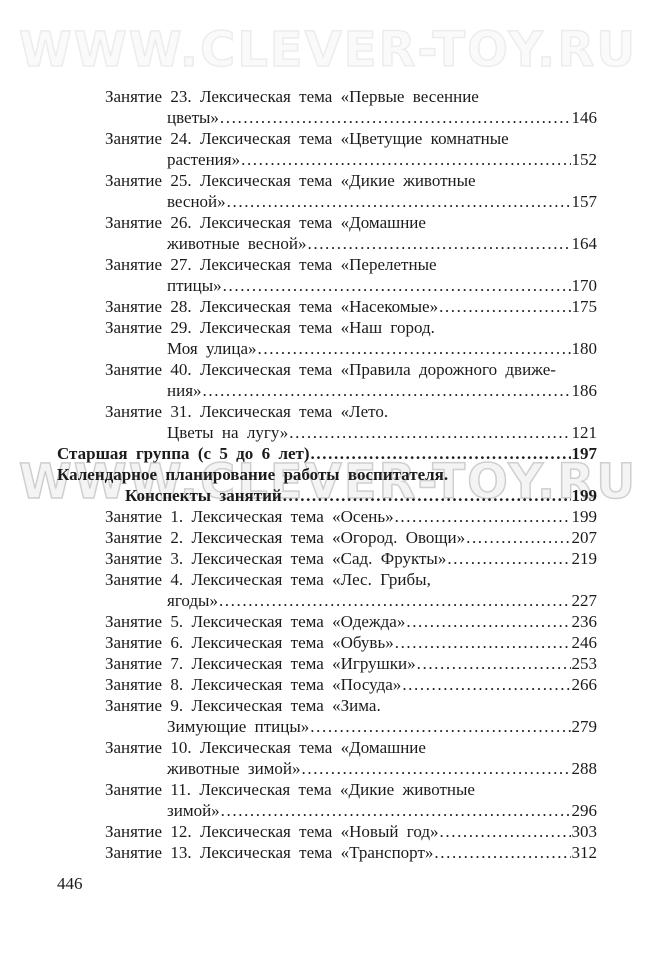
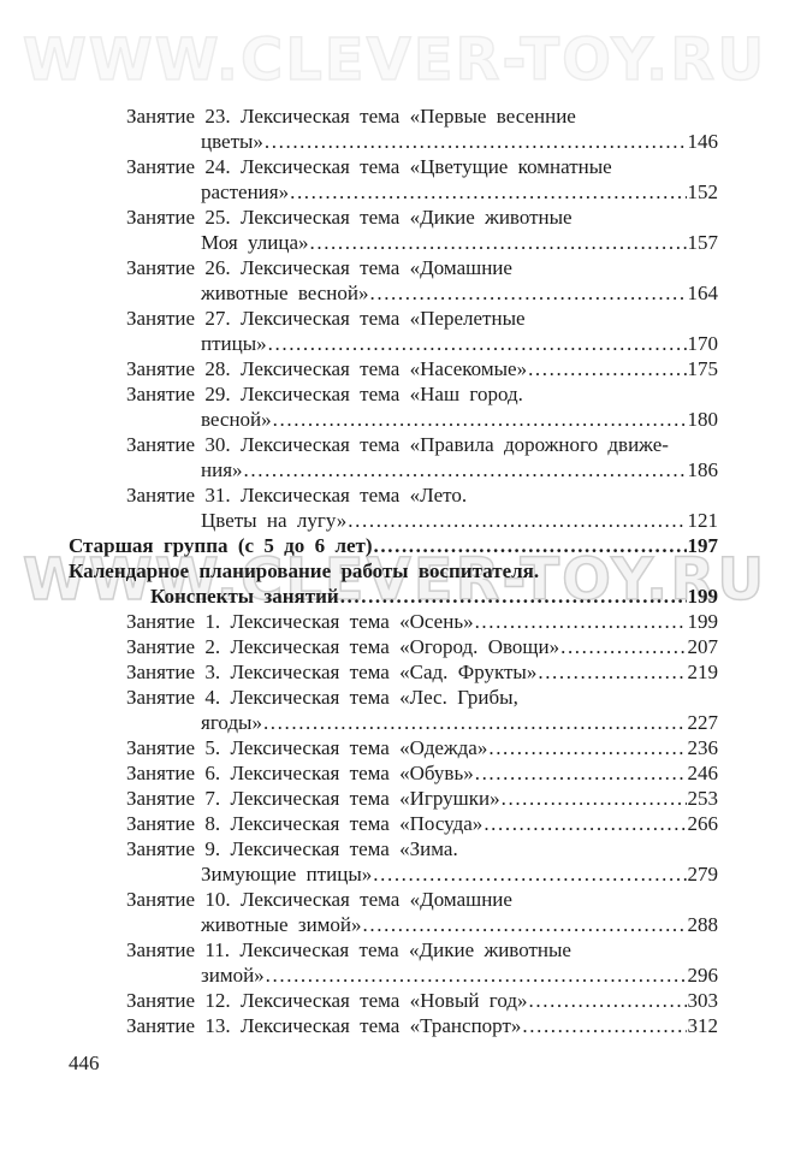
  WWW.CLEVER-TOY.RU
  Занятие 23. Лексическая тема «Первые весенние
  цветы»
  146
  Занятие 24. Лексическая тема «Цветущие комнатные
  растения»
  152
  Занятие 25. Лексическая тема «Дикие животные
- весной»
+ Моя улица»
  157
  Занятие 26. Лексическая тема «Домашние
  животные весной»
  164
  Занятие 27. Лексическая тема «Перелетные
  птицы»
  170
  Занятие 28. Лексическая тема «Насекомые»
  175
  Занятие 29. Лексическая тема «Наш город.
- Моя улица»
+ весной»
  180
- Занятие 40. Лексическая тема «Правила дорожного движе-
+ Занятие 30. Лексическая тема «Правила дорожного движе-
  ния»
  186
  Занятие 31. Лексическая тема «Лето.
  Цветы на лугу»
  121
  Старшая группа (с 5 до 6 лет)
  197
  Календарное планирование работы воспитателя.
  Конспекты занятий
  199
  Занятие 1. Лексическая тема «Осень»
  199
  Занятие 2. Лексическая тема «Огород. Овощи»
  207
  Занятие 3. Лексическая тема «Сад. Фрукты»
  219
  Занятие 4. Лексическая тема «Лес. Грибы,
  ягоды»
  227
  Занятие 5. Лексическая тема «Одежда»
  236
  Занятие 6. Лексическая тема «Обувь»
  246
  Занятие 7. Лексическая тема «Игрушки»
  253
  Занятие 8. Лексическая тема «Посуда»
  266
  Занятие 9. Лексическая тема «Зима.
  Зимующие птицы»
  279
  Занятие 10. Лексическая тема «Домашние
  животные зимой»
  288
  Занятие 11. Лексическая тема «Дикие животные
  зимой»
  296
  Занятие 12. Лексическая тема «Новый год»
  303
  Занятие 13. Лексическая тема «Транспорт»
  312
  446
